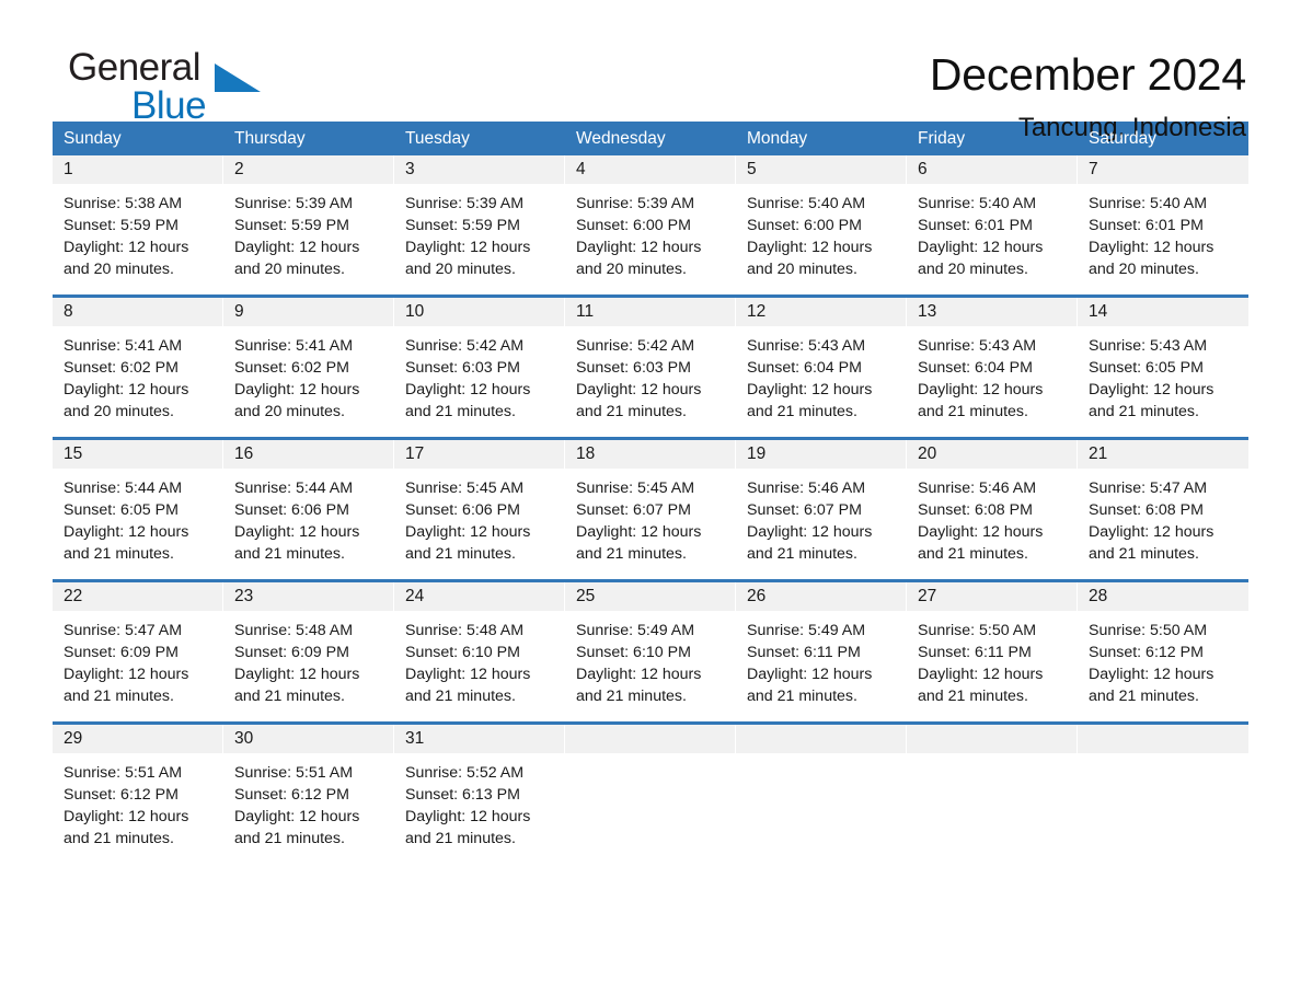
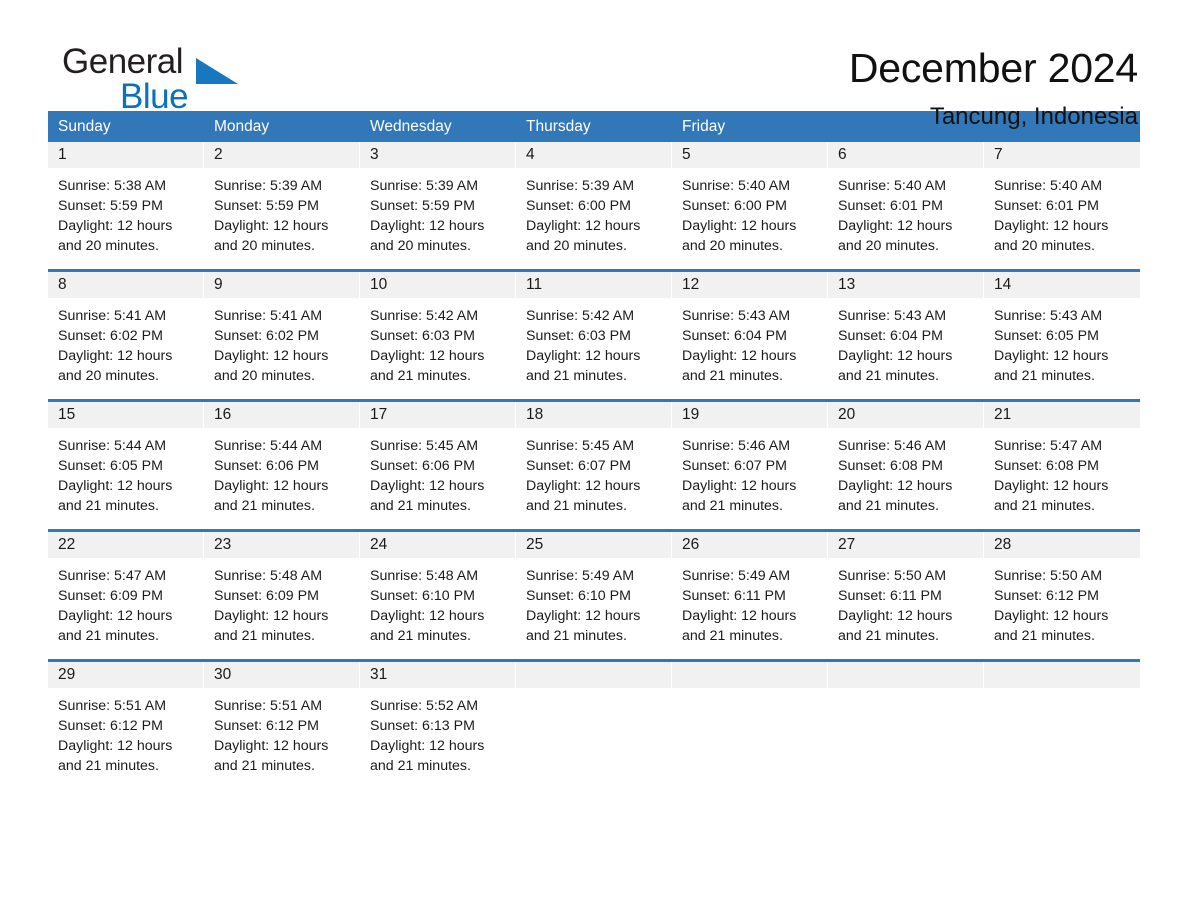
  General
  Blue
  December 2024
  Tancung, Indonesia
  Sunday
- Thursday
+ Monday
- Tuesday
  Wednesday
- Monday
+ Thursday
  Friday
- Saturday
  1
  Sunrise: 5:38 AM
  Sunset: 5:59 PM
  Daylight: 12 hours
  and 20 minutes.
  2
  Sunrise: 5:39 AM
  Sunset: 5:59 PM
  Daylight: 12 hours
  and 20 minutes.
  3
  Sunrise: 5:39 AM
  Sunset: 5:59 PM
  Daylight: 12 hours
  and 20 minutes.
  4
  Sunrise: 5:39 AM
  Sunset: 6:00 PM
  Daylight: 12 hours
  and 20 minutes.
  5
  Sunrise: 5:40 AM
  Sunset: 6:00 PM
  Daylight: 12 hours
  and 20 minutes.
  6
  Sunrise: 5:40 AM
  Sunset: 6:01 PM
  Daylight: 12 hours
  and 20 minutes.
  7
  Sunrise: 5:40 AM
  Sunset: 6:01 PM
  Daylight: 12 hours
  and 20 minutes.
  8
  Sunrise: 5:41 AM
  Sunset: 6:02 PM
  Daylight: 12 hours
  and 20 minutes.
  9
  Sunrise: 5:41 AM
  Sunset: 6:02 PM
  Daylight: 12 hours
  and 20 minutes.
  10
  Sunrise: 5:42 AM
  Sunset: 6:03 PM
  Daylight: 12 hours
  and 21 minutes.
  11
  Sunrise: 5:42 AM
  Sunset: 6:03 PM
  Daylight: 12 hours
  and 21 minutes.
  12
  Sunrise: 5:43 AM
  Sunset: 6:04 PM
  Daylight: 12 hours
  and 21 minutes.
  13
  Sunrise: 5:43 AM
  Sunset: 6:04 PM
  Daylight: 12 hours
  and 21 minutes.
  14
  Sunrise: 5:43 AM
  Sunset: 6:05 PM
  Daylight: 12 hours
  and 21 minutes.
  15
  Sunrise: 5:44 AM
  Sunset: 6:05 PM
  Daylight: 12 hours
  and 21 minutes.
  16
  Sunrise: 5:44 AM
  Sunset: 6:06 PM
  Daylight: 12 hours
  and 21 minutes.
  17
  Sunrise: 5:45 AM
  Sunset: 6:06 PM
  Daylight: 12 hours
  and 21 minutes.
  18
  Sunrise: 5:45 AM
  Sunset: 6:07 PM
  Daylight: 12 hours
  and 21 minutes.
  19
  Sunrise: 5:46 AM
  Sunset: 6:07 PM
  Daylight: 12 hours
  and 21 minutes.
  20
  Sunrise: 5:46 AM
  Sunset: 6:08 PM
  Daylight: 12 hours
  and 21 minutes.
  21
  Sunrise: 5:47 AM
  Sunset: 6:08 PM
  Daylight: 12 hours
  and 21 minutes.
  22
  Sunrise: 5:47 AM
  Sunset: 6:09 PM
  Daylight: 12 hours
  and 21 minutes.
  23
  Sunrise: 5:48 AM
  Sunset: 6:09 PM
  Daylight: 12 hours
  and 21 minutes.
  24
  Sunrise: 5:48 AM
  Sunset: 6:10 PM
  Daylight: 12 hours
  and 21 minutes.
  25
  Sunrise: 5:49 AM
  Sunset: 6:10 PM
  Daylight: 12 hours
  and 21 minutes.
  26
  Sunrise: 5:49 AM
  Sunset: 6:11 PM
  Daylight: 12 hours
  and 21 minutes.
  27
  Sunrise: 5:50 AM
  Sunset: 6:11 PM
  Daylight: 12 hours
  and 21 minutes.
  28
  Sunrise: 5:50 AM
  Sunset: 6:12 PM
  Daylight: 12 hours
  and 21 minutes.
  29
  Sunrise: 5:51 AM
  Sunset: 6:12 PM
  Daylight: 12 hours
  and 21 minutes.
  30
  Sunrise: 5:51 AM
  Sunset: 6:12 PM
  Daylight: 12 hours
  and 21 minutes.
  31
  Sunrise: 5:52 AM
  Sunset: 6:13 PM
  Daylight: 12 hours
  and 21 minutes.
